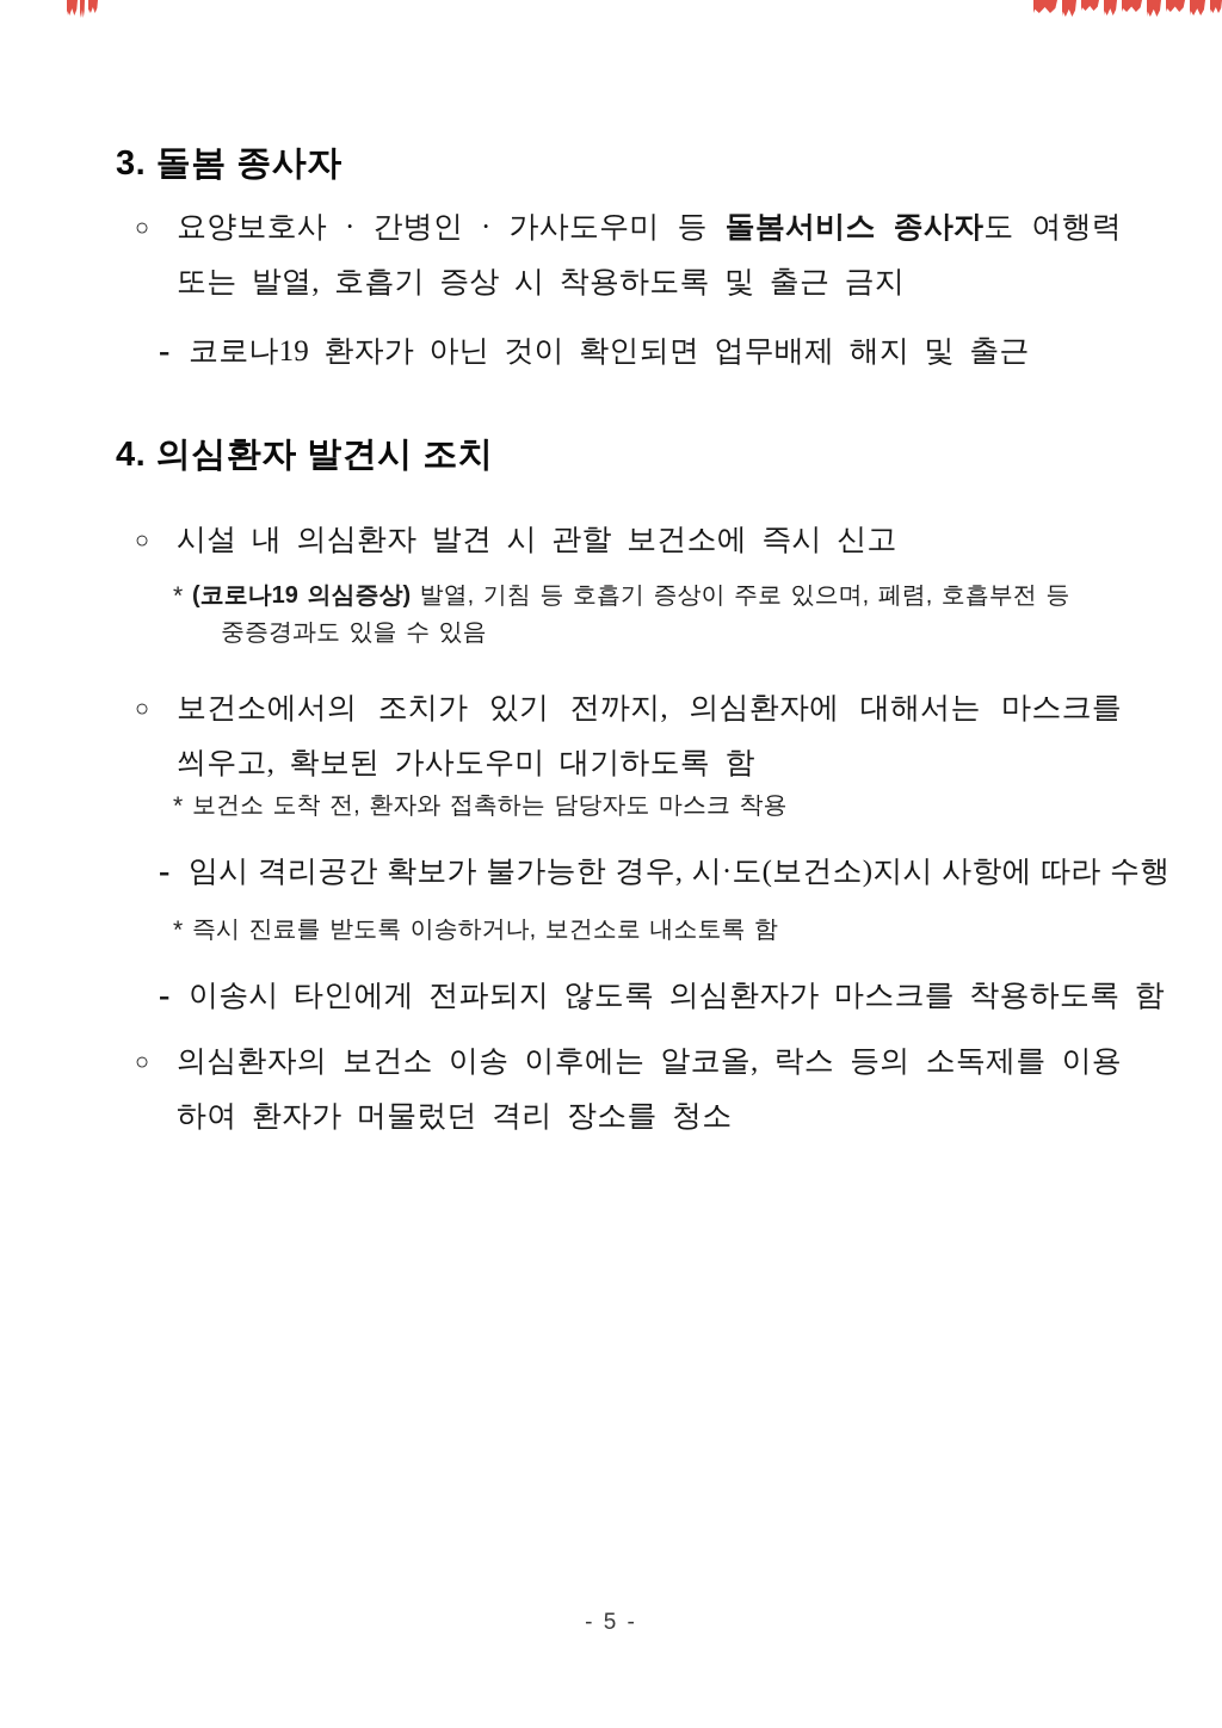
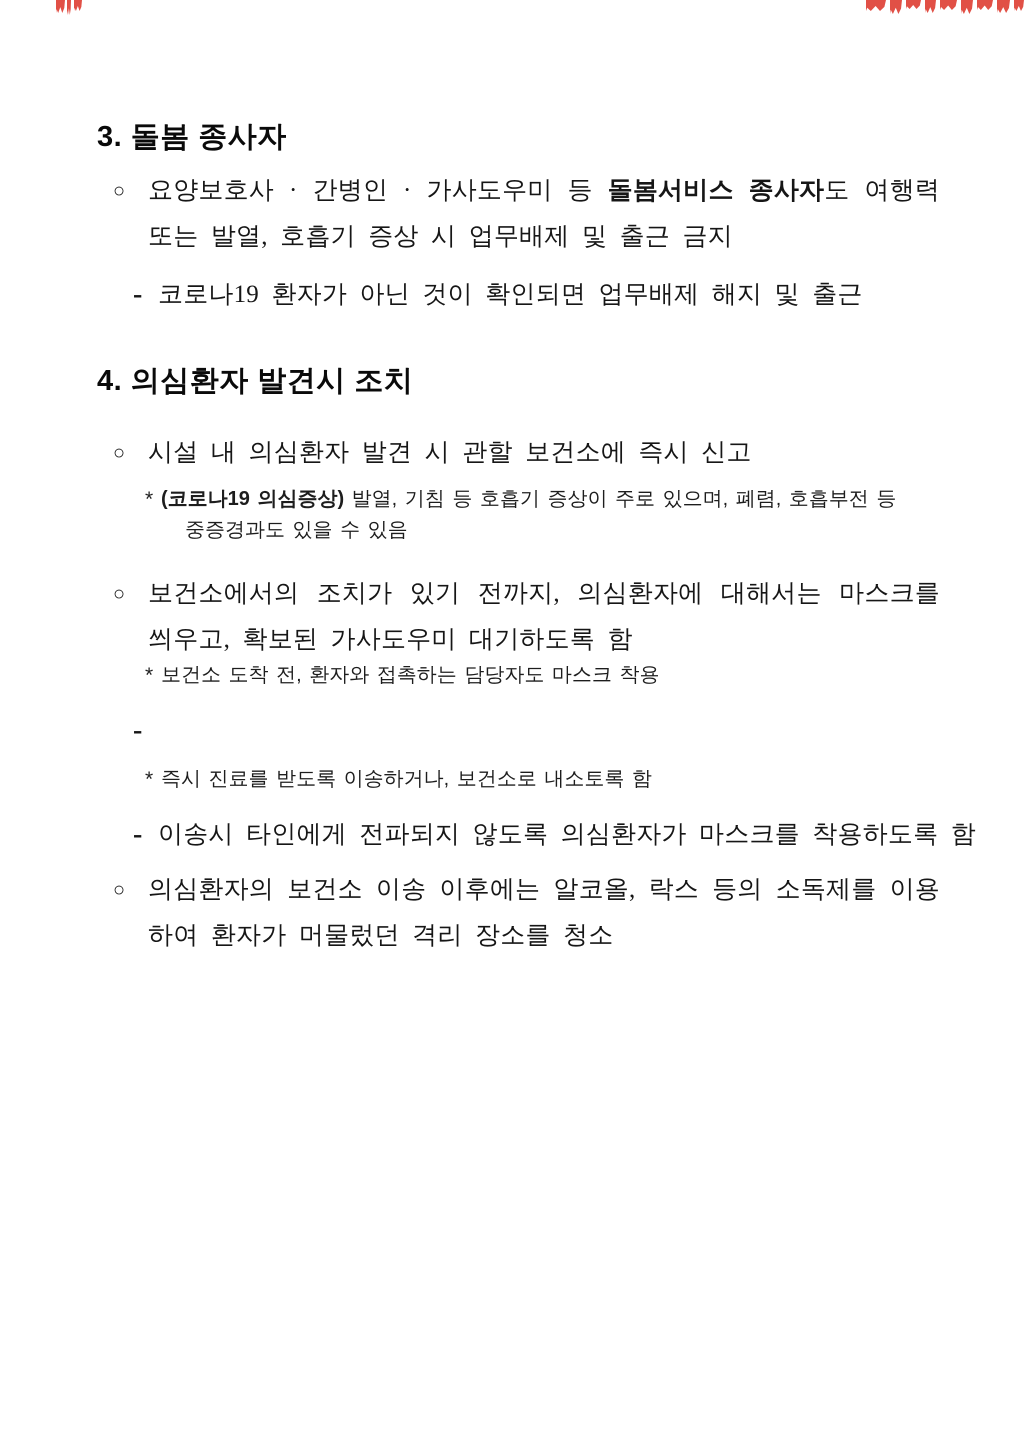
  3. 돌봄 종사자
  ○
  요양보호사 · 간병인 · 가사도우미 등 돌봄서비스 종사자도 여행력
- 또는 발열, 호흡기 증상 시 착용하도록 및 출근 금지
+ 또는 발열, 호흡기 증상 시 업무배제 및 출근 금지
  -
  코로나19 환자가 아닌 것이 확인되면 업무배제 해지 및 출근
  4. 의심환자 발견시 조치
  ○
  시설 내 의심환자 발견 시 관할 보건소에 즉시 신고
  *
  (코로나19 의심증상) 발열, 기침 등 호흡기 증상이 주로 있으며, 폐렴, 호흡부전 등
  중증경과도 있을 수 있음
  ○
  보건소에서의 조치가 있기 전까지, 의심환자에 대해서는 마스크를
  씌우고, 확보된 가사도우미 대기하도록 함
  *
  보건소 도착 전, 환자와 접촉하는 담당자도 마스크 착용
  -
- 임시 격리공간 확보가 불가능한 경우, 시·도(보건소)지시 사항에 따라 수행
  *
  즉시 진료를 받도록 이송하거나, 보건소로 내소토록 함
  -
  이송시 타인에게 전파되지 않도록 의심환자가 마스크를 착용하도록 함
  ○
  의심환자의 보건소 이송 이후에는 알코올, 락스 등의 소독제를 이용
  하여 환자가 머물렀던 격리 장소를 청소
- - 5 -
